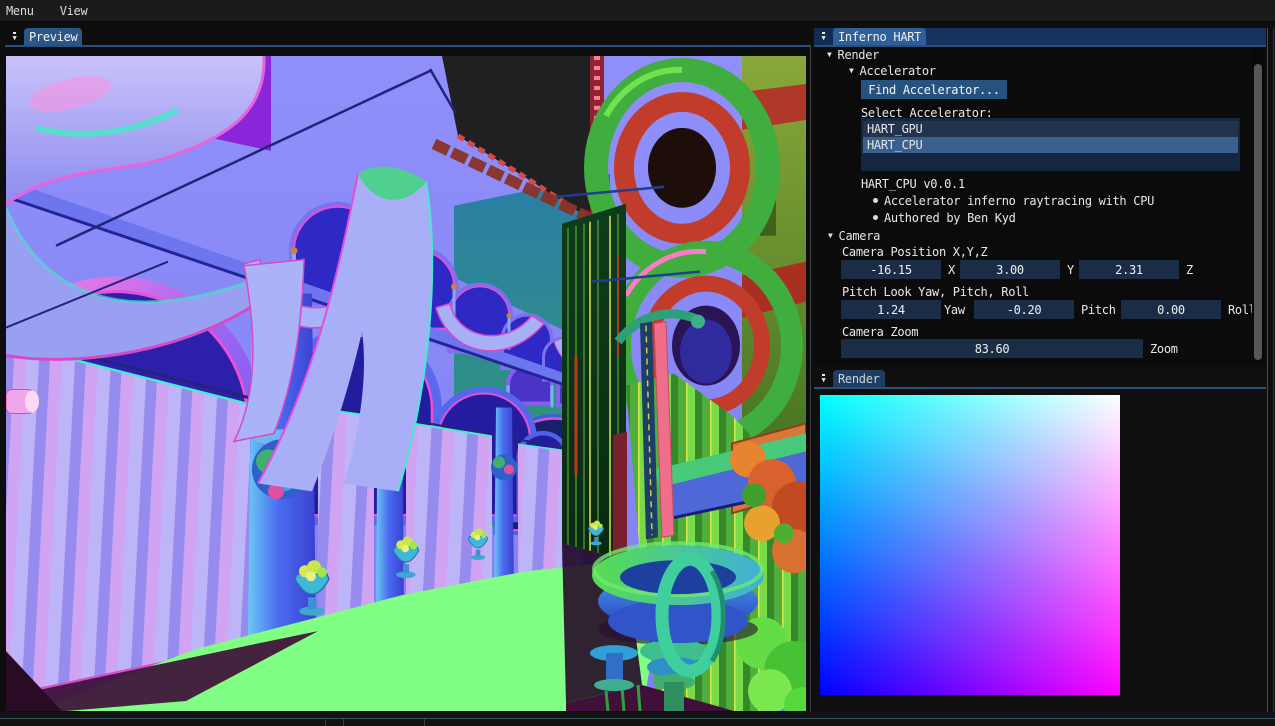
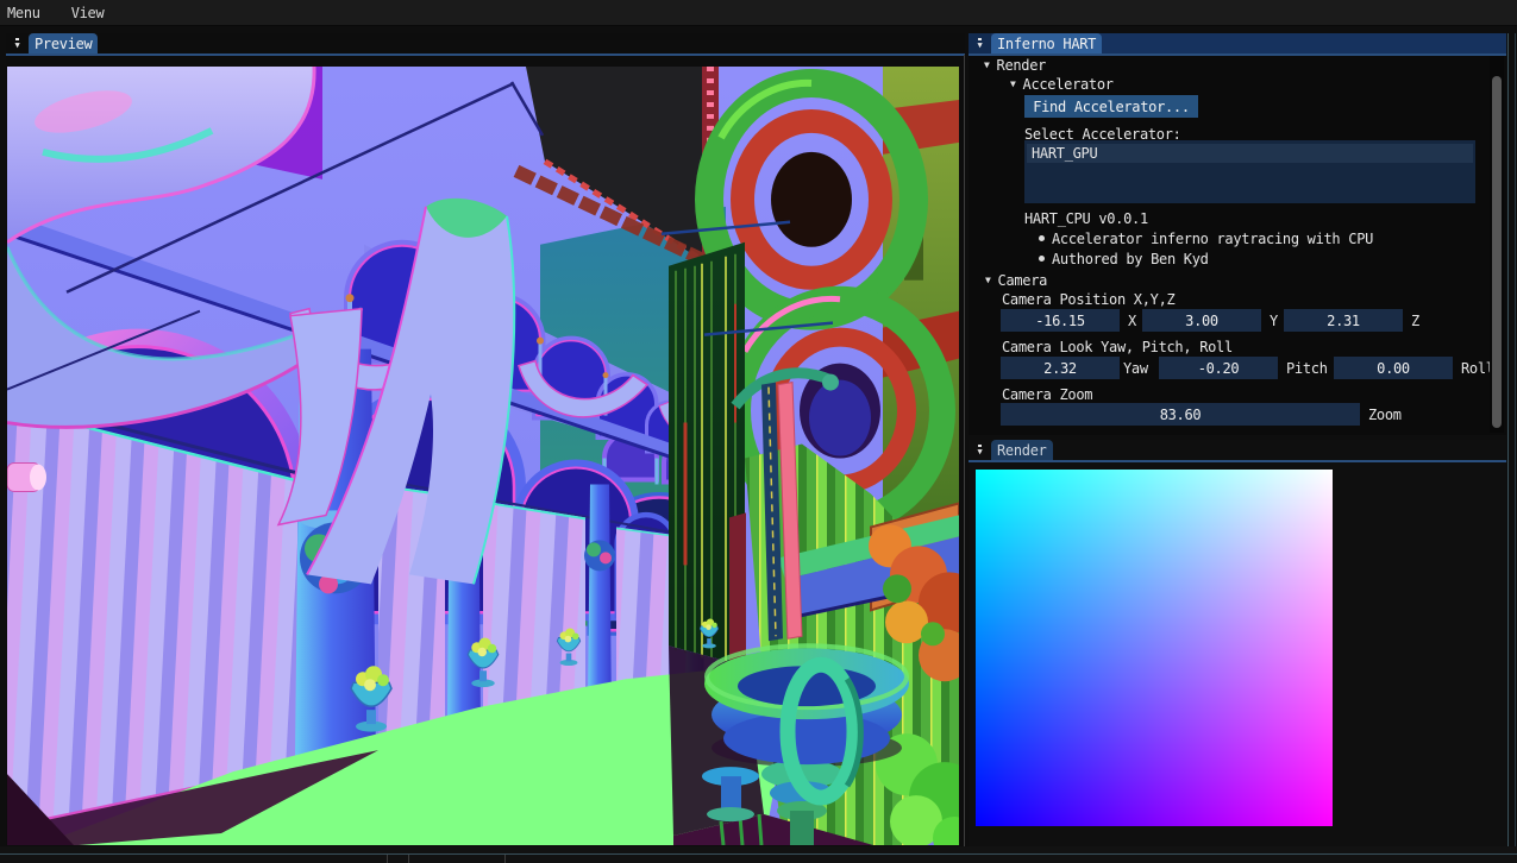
  Menu
  View
  ▼
  Preview
  ▼
  Inferno HART
  ▼
  Render
  ▼
  Accelerator
  Find Accelerator...
  Select Accelerator:
  HART_GPU
- HART_CPU
  HART_CPU v0.0.1
  Accelerator inferno raytracing with CPU
  Authored by Ben Kyd
  ▼
  Camera
  Camera Position X,Y,Z
  -16.15
  X
  3.00
  Y
  2.31
  Z
- Pitch Look Yaw, Pitch, Roll
+ Camera Look Yaw, Pitch, Roll
- 1.24
+ 2.32
  Yaw
  -0.20
  Pitch
  0.00
  Rol
  Camera Zoom
  83.60
  Zoom
  ▼
  Render
